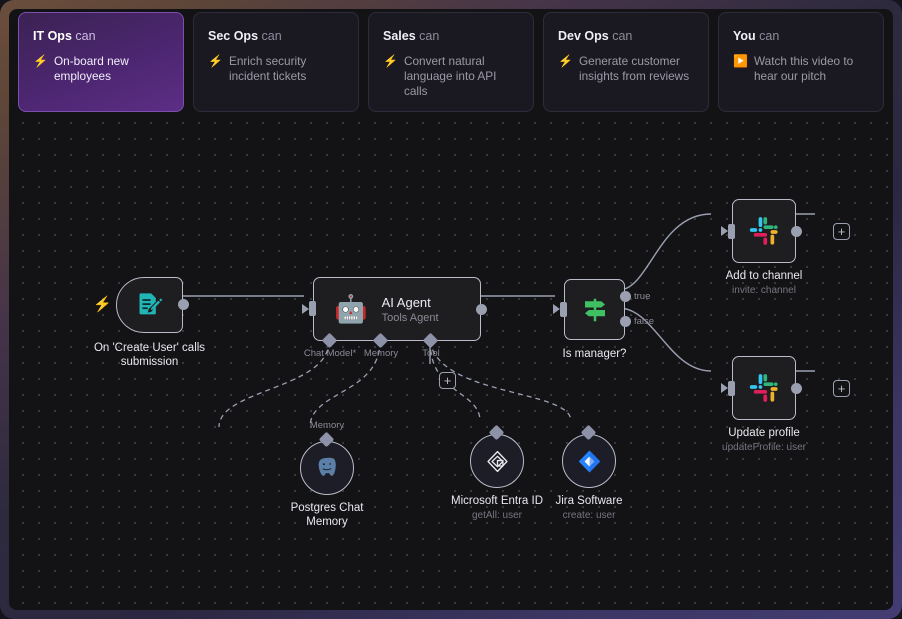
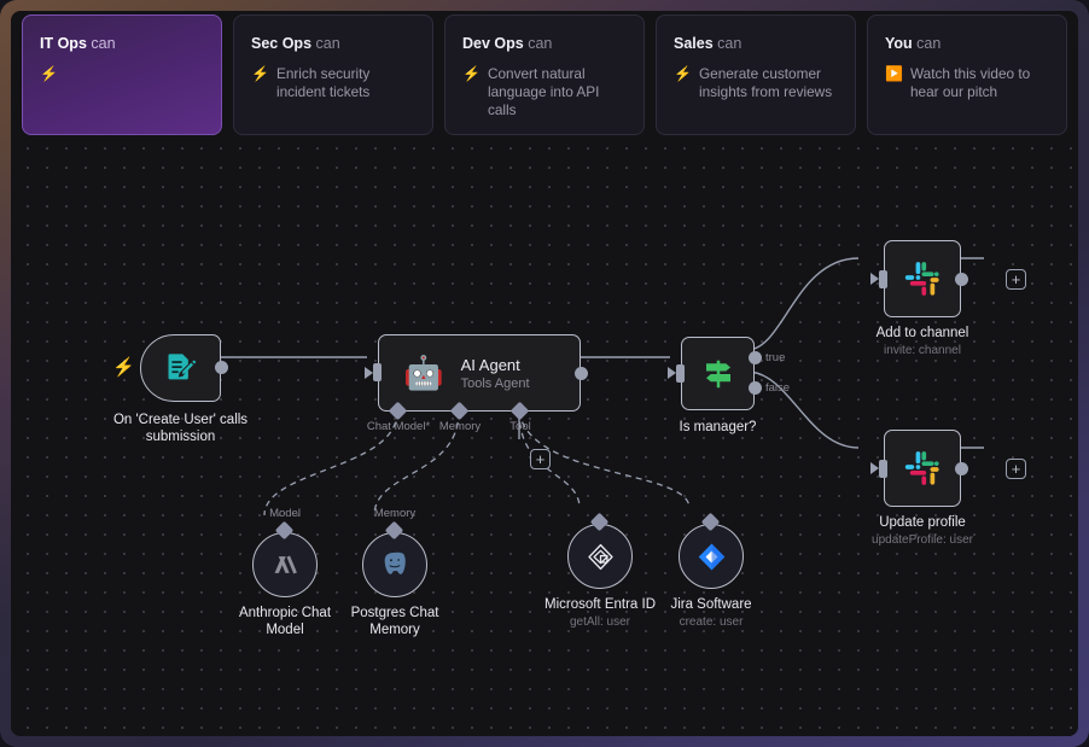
  IT Ops can
  ⚡
- On-board new employees
  Sec Ops can
  ⚡
  Enrich security incident tickets
- Sales can
+ Dev Ops can
  ⚡
  Convert natural language into API calls
- Dev Ops can
+ Sales can
  ⚡
  Generate customer insights from reviews
  You can
  ▶️
  Watch this video to hear our pitch
  ⚡
  On 'Create User' calls submission
  🤖
  AI Agent
  Tools Agent
  Chat Model*
  Memory
  Tool
  +
  true
  false
  Is manager?
  Add to channel
  invite: channel
  +
  Update profile
  updateProfile: user
  +
+ Model
+ Anthropic Chat Model
  Memory
  Postgres Chat Memory
  Microsoft Entra ID
  getAll: user
  Jira Software
  create: user
